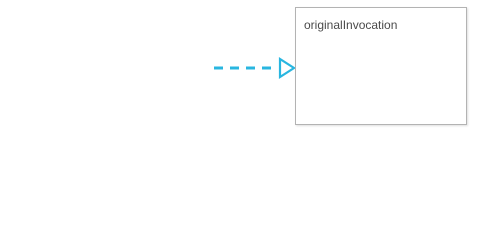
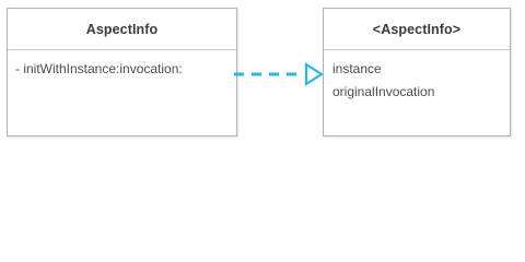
+ AspectInfo
+ - initWithInstance:invocation:
+ <AspectInfo>
+ instance
  originalInvocation
